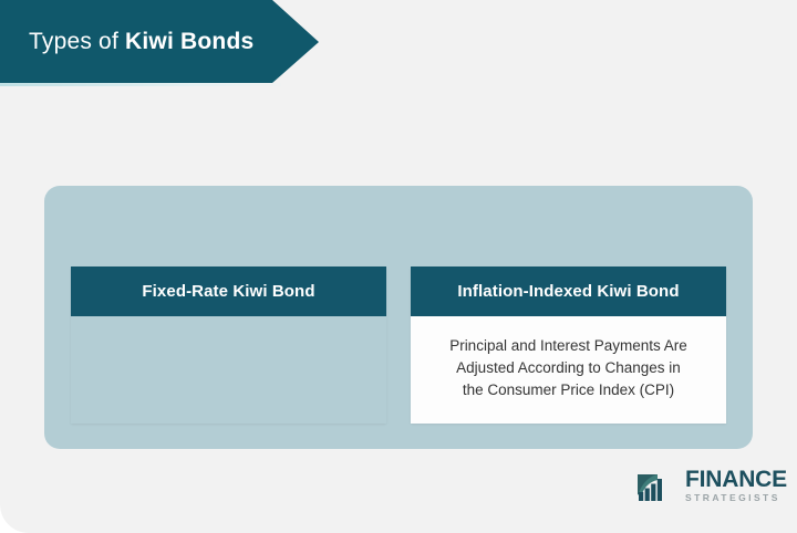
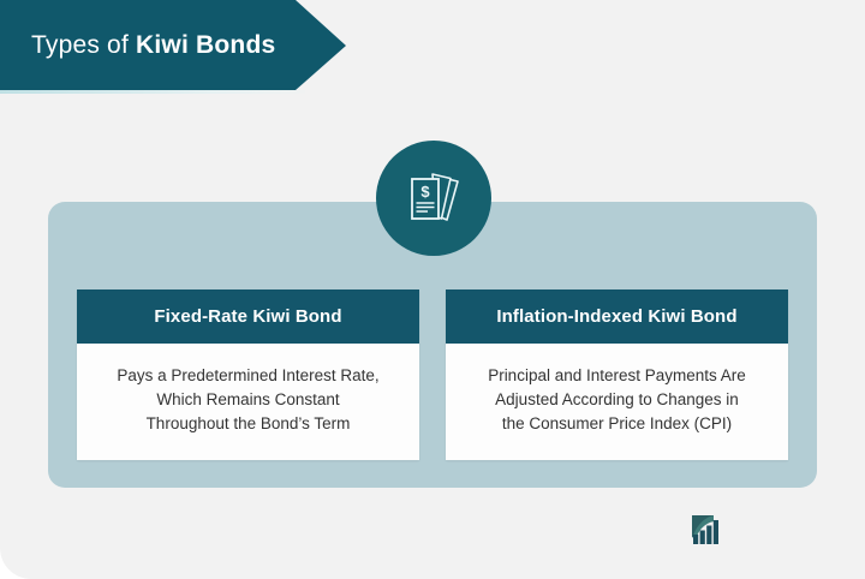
  Types of Kiwi Bonds
+ $
  Fixed-Rate Kiwi Bond
+ Pays a Predetermined Interest Rate,
+ Which Remains Constant
+ Throughout the Bond’s Term
  Inflation-Indexed Kiwi Bond
  Principal and Interest Payments Are
  Adjusted According to Changes in
  the Consumer Price Index (CPI)
- FINANCE
- STRATEGISTS
